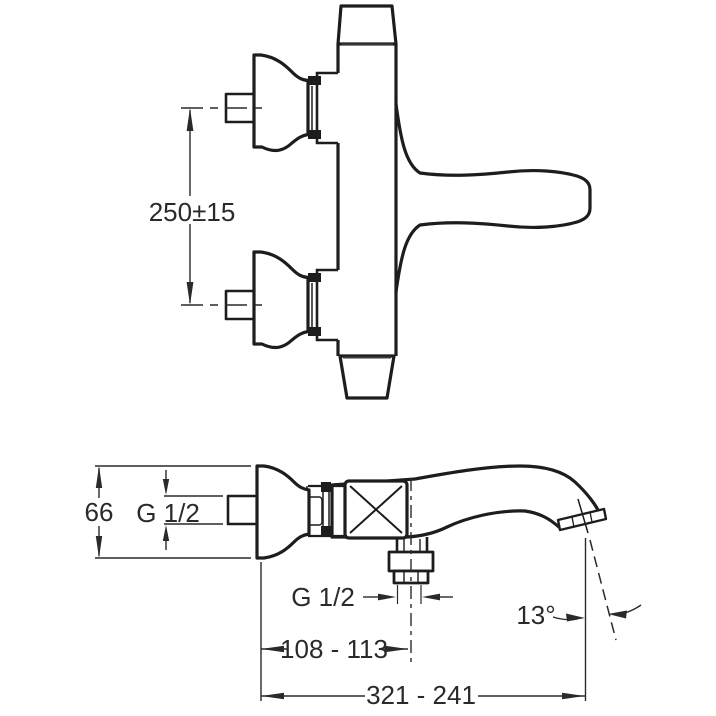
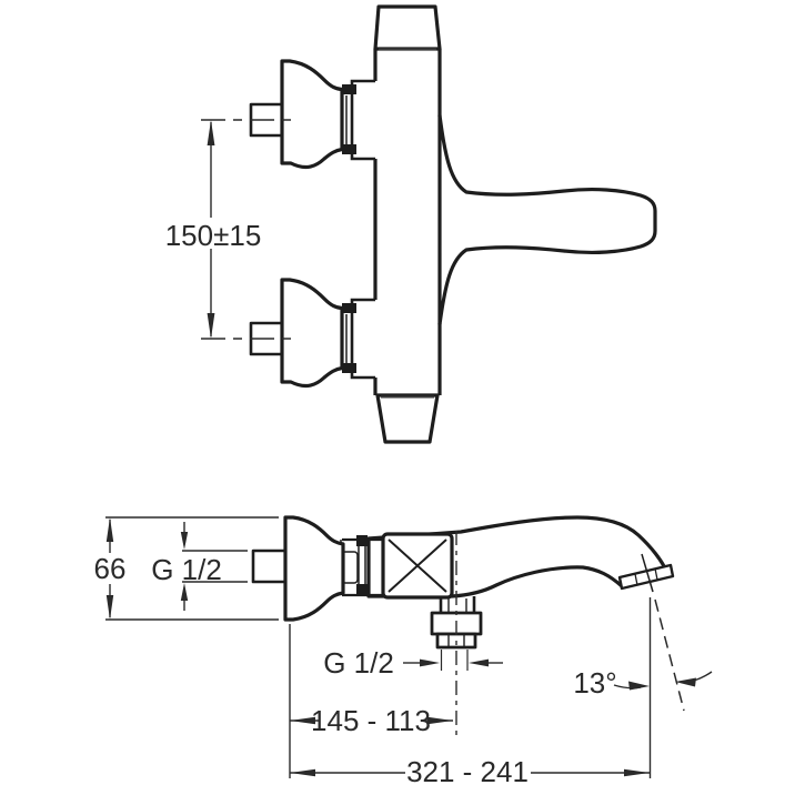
- 250±15
+ 150±15
  66
  G 1/2
  G 1/2
- 108 - 113
+ 145 - 113
  321 - 241
  13°
